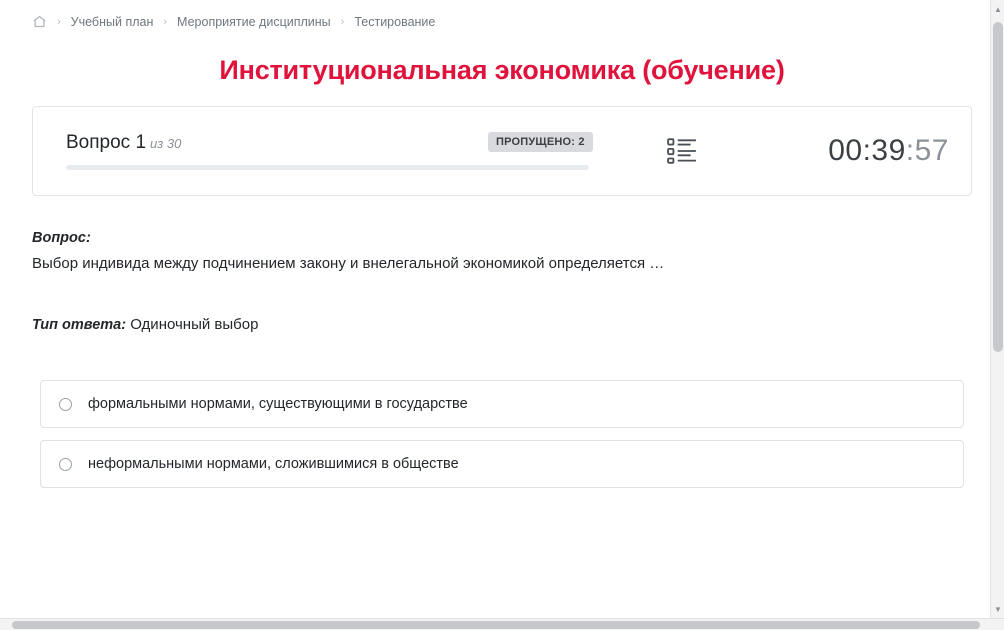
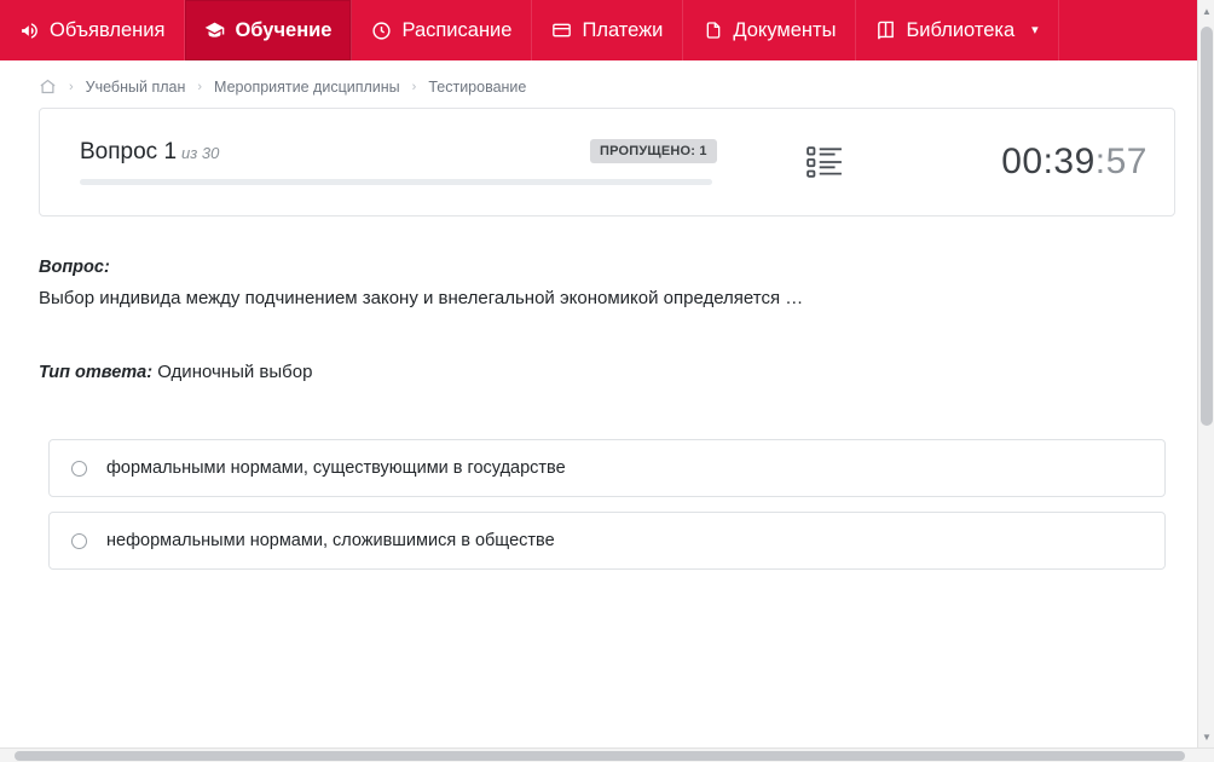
+ Объявления
+ Обучение
+ Расписание
+ Платежи
+ Документы
+ Библиотека
+ ▾
  ›
  Учебный план
  ›
  Мероприятие дисциплины
  ›
  Тестирование
- Институциональная экономика (обучение)
  Вопрос 1 из 30
- ПРОПУЩЕНО: 2
+ ПРОПУЩЕНО: 1
  00:39:57
  Вопрос:
  Выбор индивида между подчинением закону и внелегальной экономикой определяется …
  Тип ответа: Одиночный выбор
  формальными нормами, существующими в государстве
  неформальными нормами, сложившимися в обществе
  ▲
  ▼
